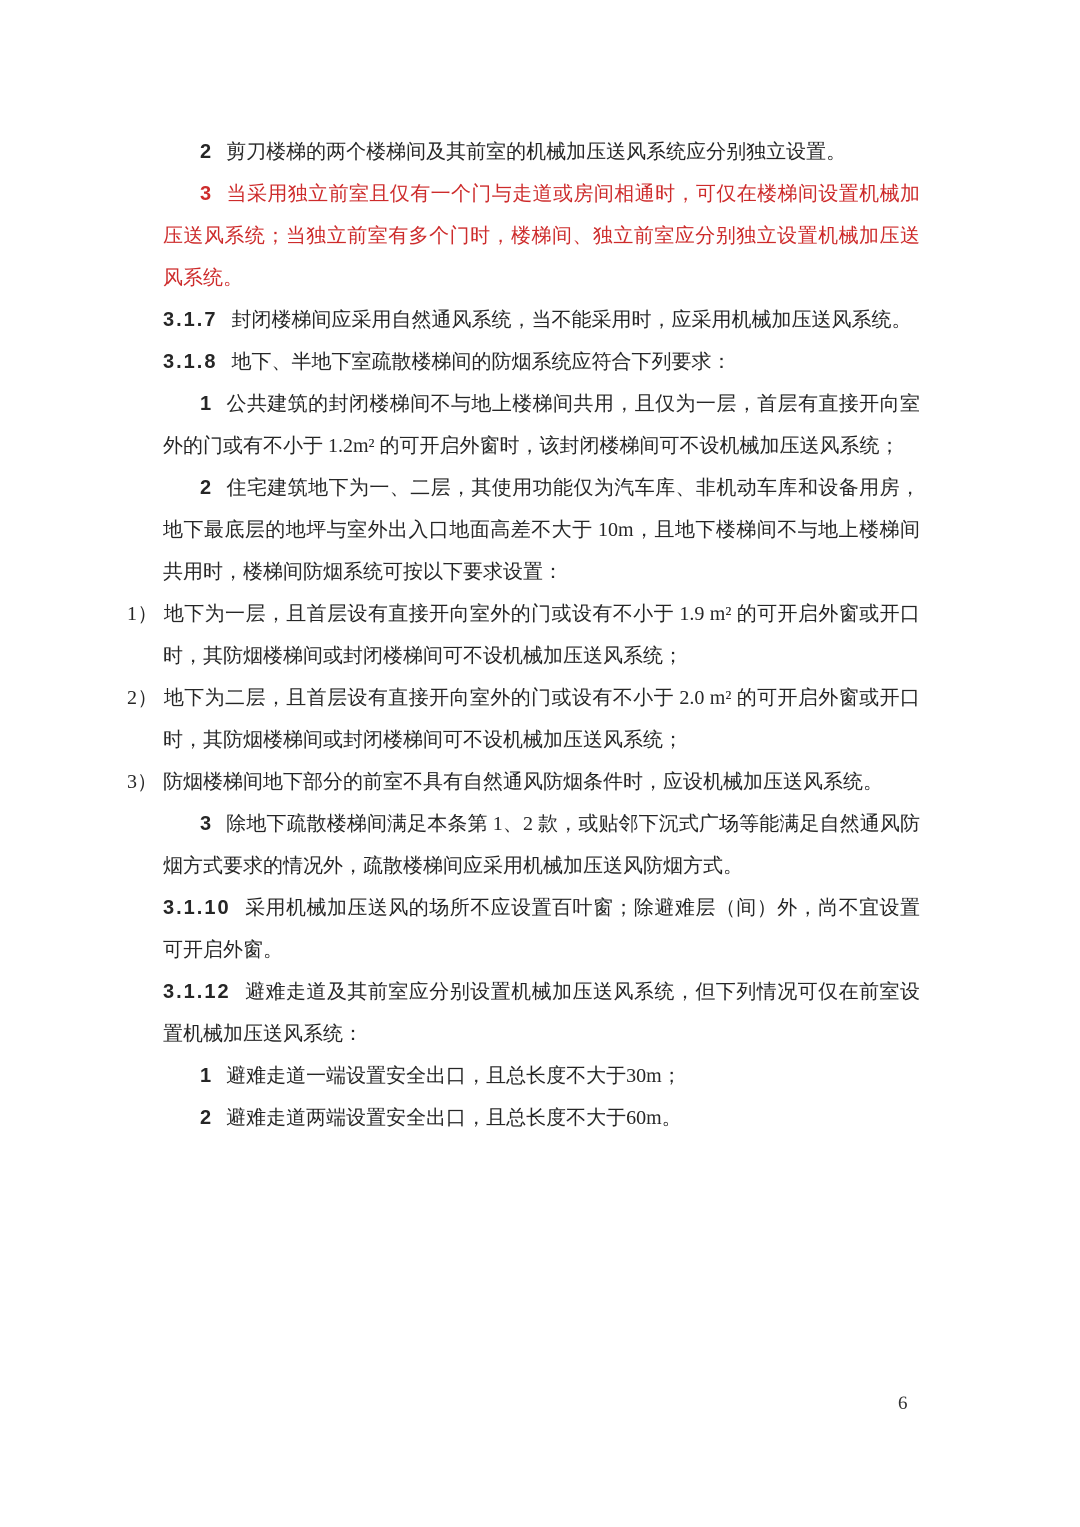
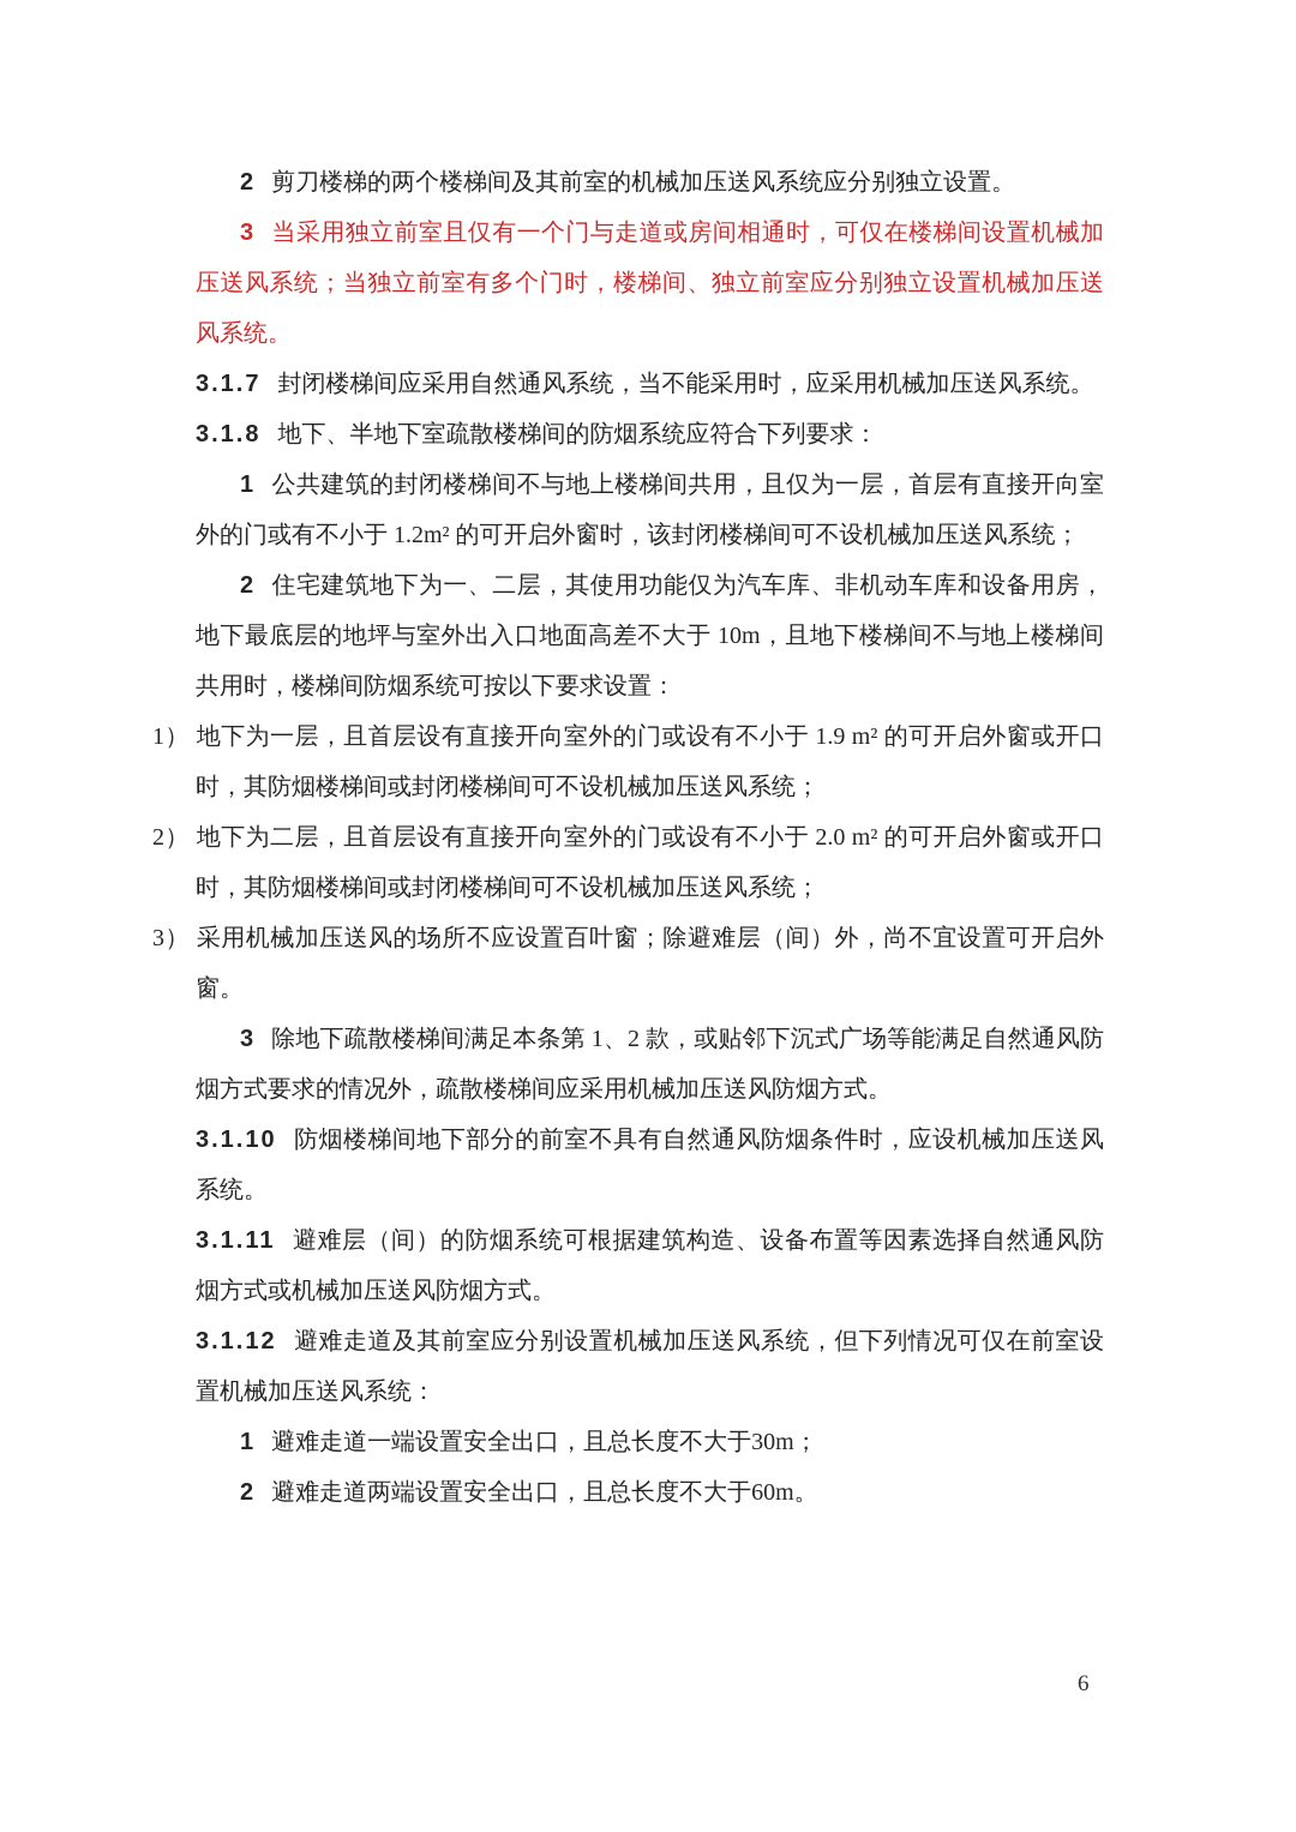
  2 剪刀楼梯的两个楼梯间及其前室的机械加压送风系统应分别独立设置。
  3 当采用独立前室且仅有一个门与走道或房间相通时，可仅在楼梯间设置机械加压送风系统；当独立前室有多个门时，楼梯间、独立前室应分别独立设置机械加压送风系统。
  3.1.7 封闭楼梯间应采用自然通风系统，当不能采用时，应采用机械加压送风系统。
  3.1.8 地下、半地下室疏散楼梯间的防烟系统应符合下列要求：
  1 公共建筑的封闭楼梯间不与地上楼梯间共用，且仅为一层，首层有直接开向室外的门或有不小于 1.2m² 的可开启外窗时，该封闭楼梯间可不设机械加压送风系统；
  2 住宅建筑地下为一、二层，其使用功能仅为汽车库、非机动车库和设备用房，地下最底层的地坪与室外出入口地面高差不大于 10m，且地下楼梯间不与地上楼梯间共用时，楼梯间防烟系统可按以下要求设置：
  1） 地下为一层，且首层设有直接开向室外的门或设有不小于 1.9 m² 的可开启外窗或开口时，其防烟楼梯间或封闭楼梯间可不设机械加压送风系统；
  2） 地下为二层，且首层设有直接开向室外的门或设有不小于 2.0 m² 的可开启外窗或开口时，其防烟楼梯间或封闭楼梯间可不设机械加压送风系统；
- 3） 防烟楼梯间地下部分的前室不具有自然通风防烟条件时，应设机械加压送风系统。
+ 3） 采用机械加压送风的场所不应设置百叶窗；除避难层（间）外，尚不宜设置可开启外窗。
  3 除地下疏散楼梯间满足本条第 1、2 款，或贴邻下沉式广场等能满足自然通风防烟方式要求的情况外，疏散楼梯间应采用机械加压送风防烟方式。
- 3.1.10 采用机械加压送风的场所不应设置百叶窗；除避难层（间）外，尚不宜设置可开启外窗。
+ 3.1.10 防烟楼梯间地下部分的前室不具有自然通风防烟条件时，应设机械加压送风系统。
+ 3.1.11 避难层（间）的防烟系统可根据建筑构造、设备布置等因素选择自然通风防烟方式或机械加压送风防烟方式。
  3.1.12 避难走道及其前室应分别设置机械加压送风系统，但下列情况可仅在前室设置机械加压送风系统：
  1 避难走道一端设置安全出口，且总长度不大于30m；
  2 避难走道两端设置安全出口，且总长度不大于60m。
  6
